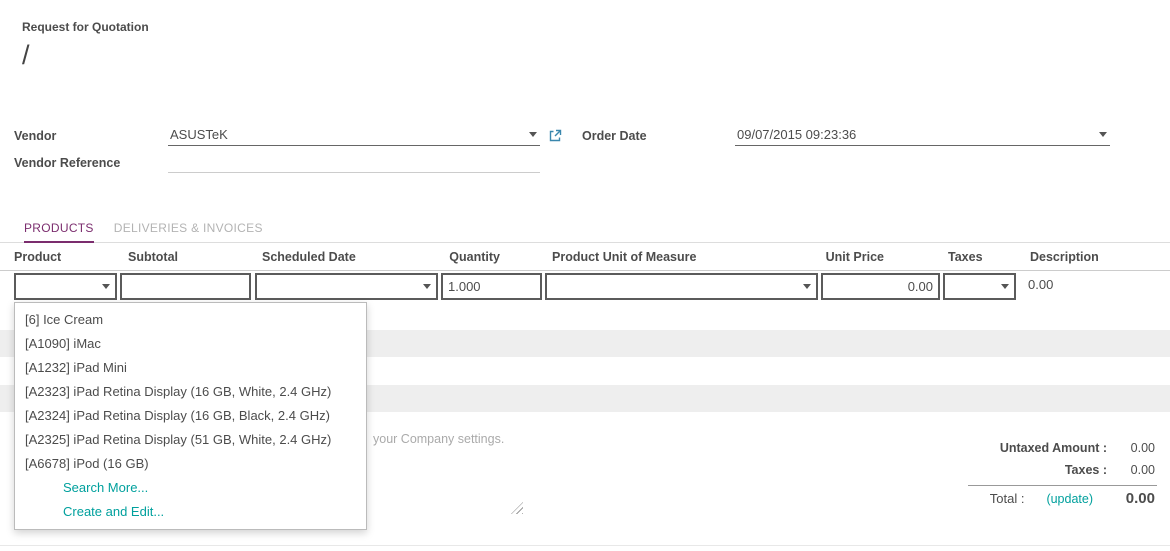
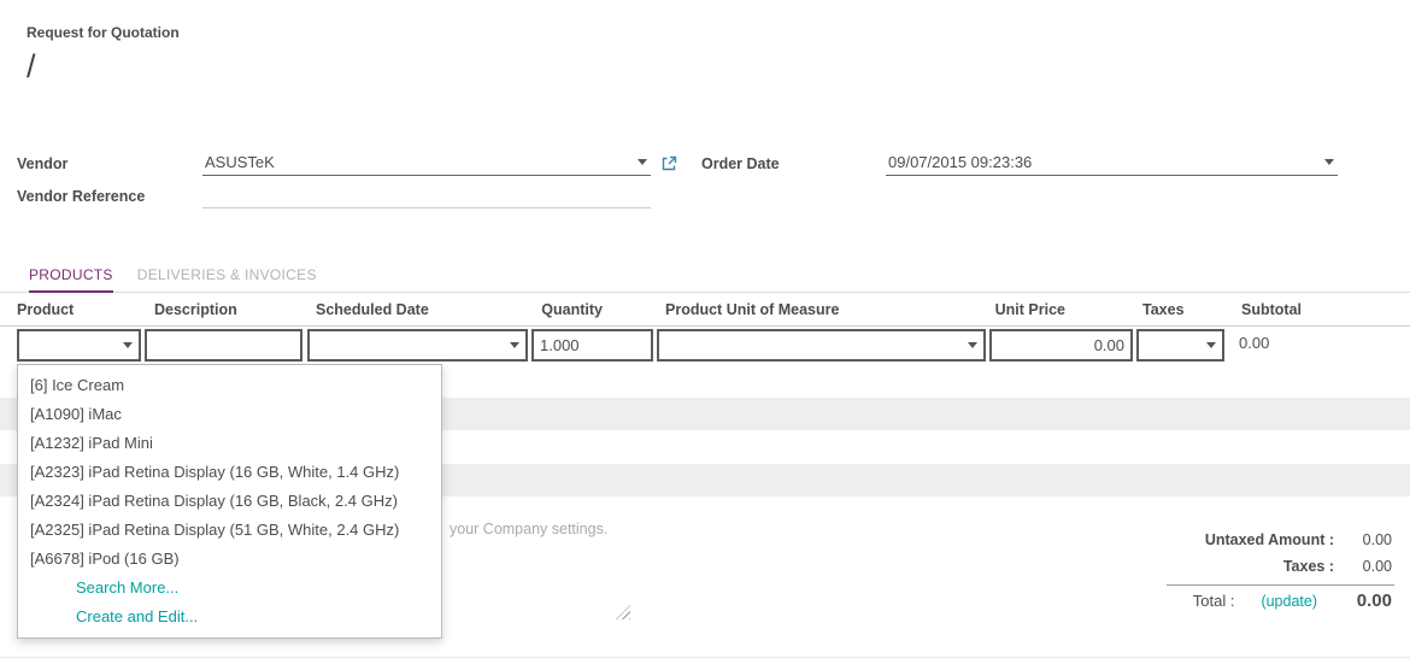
  Request for Quotation
  /
  Vendor
  ASUSTeK
  Order Date
  09/07/2015 09:23:36
  Vendor Reference
  PRODUCTS
  DELIVERIES & INVOICES
  Product
- Subtotal
+ Description
  Scheduled Date
  Quantity
  Product Unit of Measure
  Unit Price
  Taxes
- Description
+ Subtotal
  1.000
  0.00
  0.00
  your Company settings.
  Untaxed Amount :
  0.00
  Taxes :
  0.00
  Total :
  (update)
  0.00
  [6] Ice Cream
  [A1090] iMac
  [A1232] iPad Mini
- [A2323] iPad Retina Display (16 GB, White, 2.4 GHz)
+ [A2323] iPad Retina Display (16 GB, White, 1.4 GHz)
  [A2324] iPad Retina Display (16 GB, Black, 2.4 GHz)
  [A2325] iPad Retina Display (51 GB, White, 2.4 GHz)
  [A6678] iPod (16 GB)
  Search More...
  Create and Edit...
